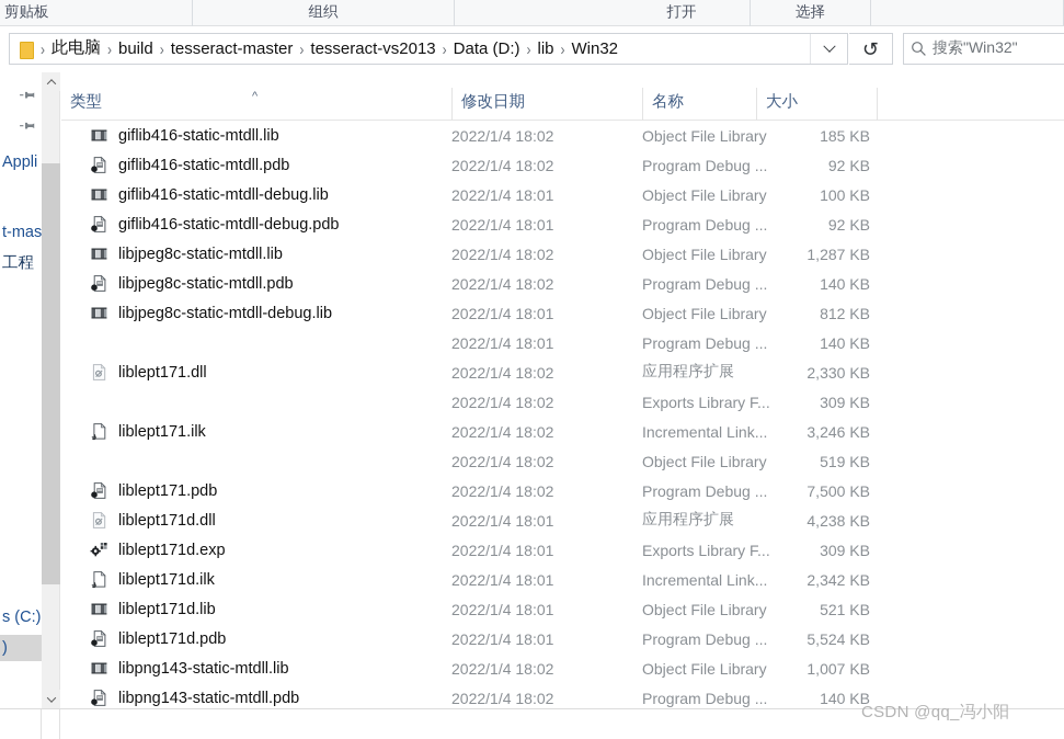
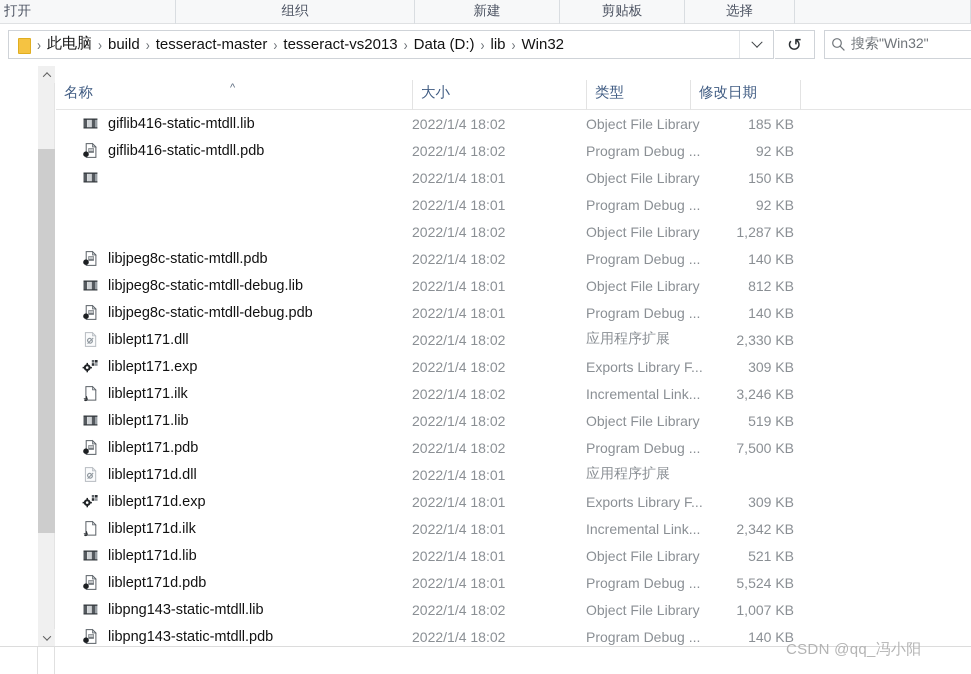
- 剪贴板
+ 打开
  组织
+ 新建
- 打开
+ 剪贴板
  选择
  ›
  此电脑
  ›
  build
  ›
  tesseract-master
  ›
  tesseract-vs2013
  ›
  Data (D:)
  ›
  lib
  ›
  Win32
  搜索"Win32"
- Appli
- t-mas
- 工程
- s (C:)
- )
- 类型
+ 名称
  ^
- 修改日期
+ 大小
- 名称
+ 类型
- 大小
+ 修改日期
  giflib416-static-mtdll.lib
  2022/1/4 18:02
  Object File Library
  185 KB
  giflib416-static-mtdll.pdb
  2022/1/4 18:02
  Program Debug ...
  92 KB
- giflib416-static-mtdll-debug.lib
  2022/1/4 18:01
  Object File Library
- 100 KB
+ 150 KB
- giflib416-static-mtdll-debug.pdb
  2022/1/4 18:01
  Program Debug ...
  92 KB
- libjpeg8c-static-mtdll.lib
  2022/1/4 18:02
  Object File Library
  1,287 KB
  libjpeg8c-static-mtdll.pdb
  2022/1/4 18:02
  Program Debug ...
  140 KB
  libjpeg8c-static-mtdll-debug.lib
  2022/1/4 18:01
  Object File Library
  812 KB
+ libjpeg8c-static-mtdll-debug.pdb
  2022/1/4 18:01
  Program Debug ...
  140 KB
  liblept171.dll
  2022/1/4 18:02
  应用程序扩展
  2,330 KB
+ liblept171.exp
  2022/1/4 18:02
  Exports Library F...
  309 KB
  liblept171.ilk
  2022/1/4 18:02
  Incremental Link...
  3,246 KB
+ liblept171.lib
  2022/1/4 18:02
  Object File Library
  519 KB
  liblept171.pdb
  2022/1/4 18:02
  Program Debug ...
  7,500 KB
  liblept171d.dll
  2022/1/4 18:01
  应用程序扩展
- 4,238 KB
  liblept171d.exp
  2022/1/4 18:01
  Exports Library F...
  309 KB
  liblept171d.ilk
  2022/1/4 18:01
  Incremental Link...
  2,342 KB
  liblept171d.lib
  2022/1/4 18:01
  Object File Library
  521 KB
  liblept171d.pdb
  2022/1/4 18:01
  Program Debug ...
  5,524 KB
  libpng143-static-mtdll.lib
  2022/1/4 18:02
  Object File Library
  1,007 KB
  libpng143-static-mtdll.pdb
  2022/1/4 18:02
  Program Debug ...
  140 KB
  CSDN @qq_冯小阳
